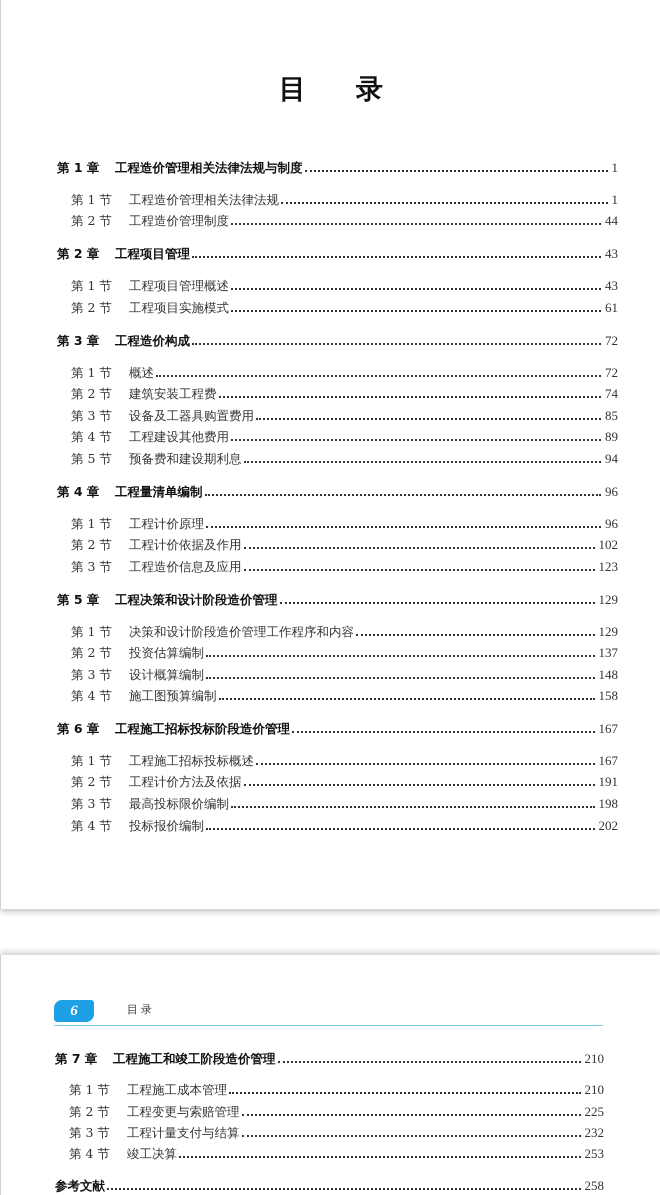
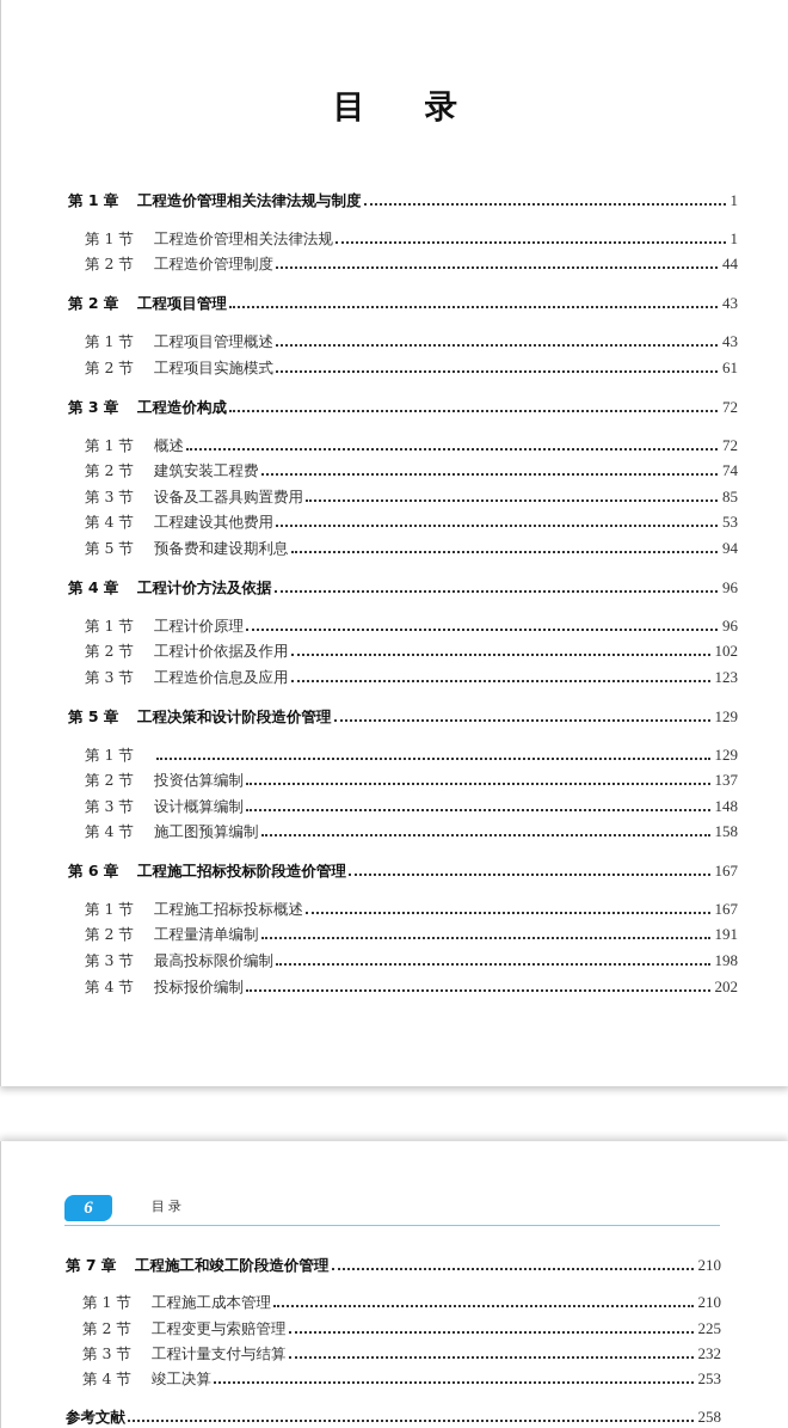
  目 录
  第 1 章
  工程造价管理相关法律法规与制度
  1
  第 1 节
  工程造价管理相关法律法规
  1
  第 2 节
  工程造价管理制度
  44
  第 2 章
  工程项目管理
  43
  第 1 节
  工程项目管理概述
  43
  第 2 节
  工程项目实施模式
  61
  第 3 章
  工程造价构成
  72
  第 1 节
  概述
  72
  第 2 节
  建筑安装工程费
  74
  第 3 节
  设备及工器具购置费用
  85
  第 4 节
  工程建设其他费用
- 89
+ 53
  第 5 节
  预备费和建设期利息
  94
  第 4 章
- 工程量清单编制
+ 工程计价方法及依据
  96
  第 1 节
  工程计价原理
  96
  第 2 节
  工程计价依据及作用
  102
  第 3 节
  工程造价信息及应用
  123
  第 5 章
  工程决策和设计阶段造价管理
  129
  第 1 节
- 决策和设计阶段造价管理工作程序和内容
  129
  第 2 节
  投资估算编制
  137
  第 3 节
  设计概算编制
  148
  第 4 节
  施工图预算编制
  158
  第 6 章
  工程施工招标投标阶段造价管理
  167
  第 1 节
  工程施工招标投标概述
  167
  第 2 节
- 工程计价方法及依据
+ 工程量清单编制
  191
  第 3 节
  最高投标限价编制
  198
  第 4 节
  投标报价编制
  202
  第 7 章
  工程施工和竣工阶段造价管理
  210
  第 1 节
  工程施工成本管理
  210
  第 2 节
  工程变更与索赔管理
  225
  第 3 节
  工程计量支付与结算
  232
  第 4 节
  竣工决算
  253
  参考文献
  258
  6
  目录
